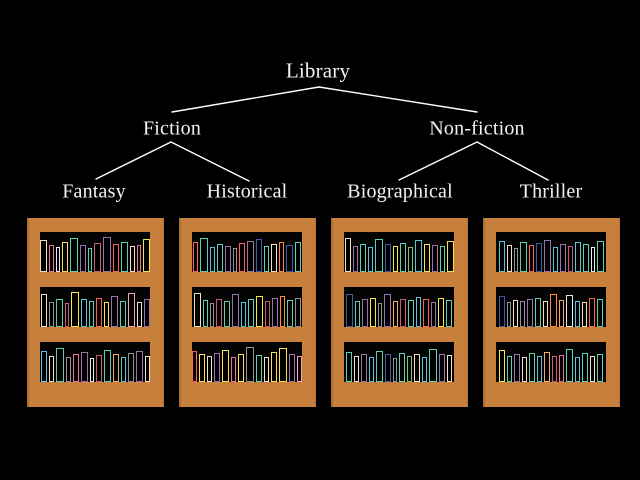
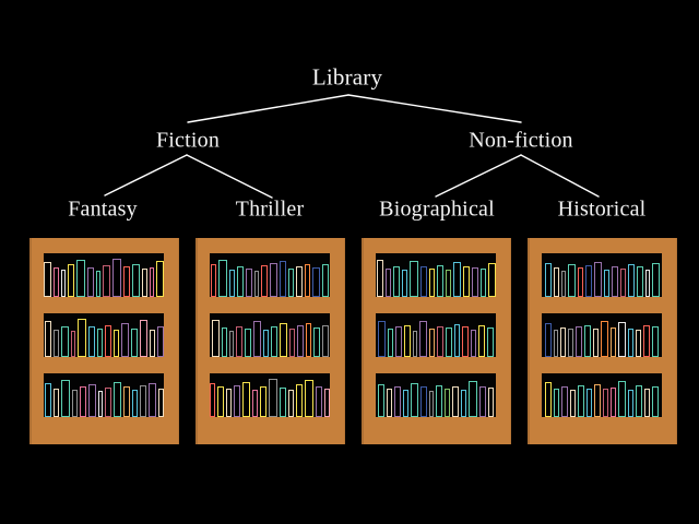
  Library
  Fiction
  Non-fiction
  Fantasy
- Historical
+ Thriller
  Biographical
- Thriller
+ Historical
